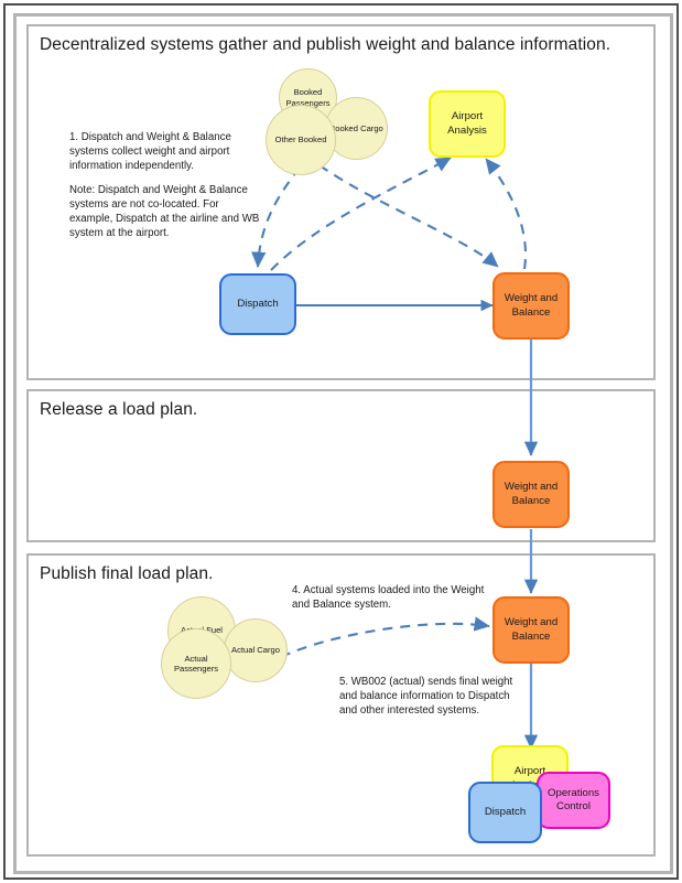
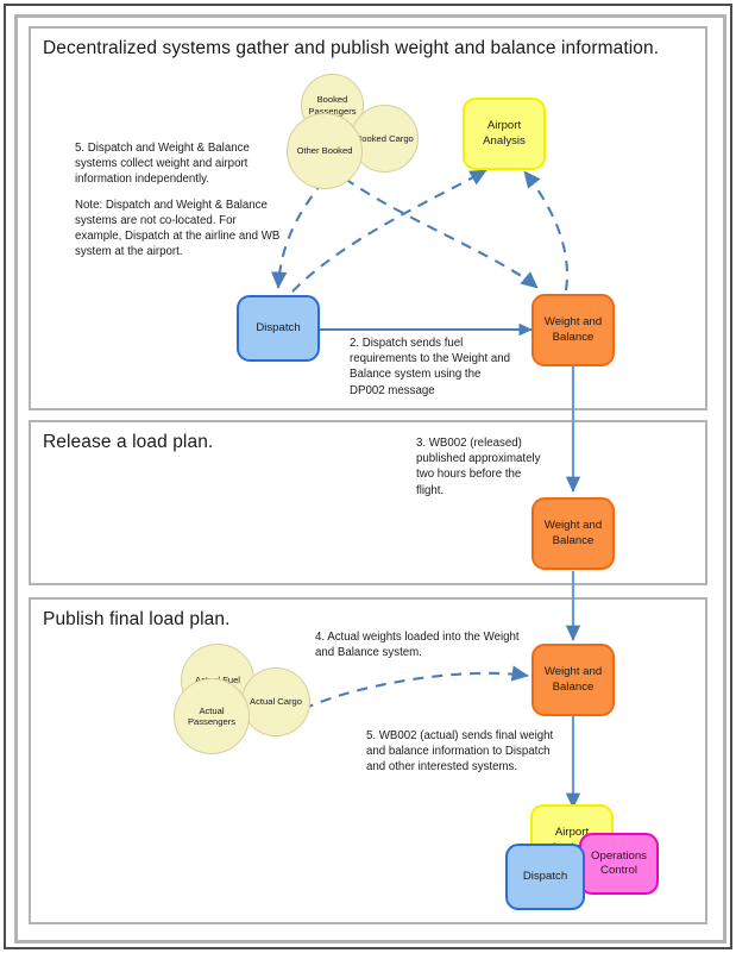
  Decentralized systems gather and publish weight and balance information.
  Release a load plan.
  Publish final load plan.
- 1. Dispatch and Weight & Balance systems collect weight and airport information independently.
+ 5. Dispatch and Weight & Balance systems collect weight and airport information independently.
  Note: Dispatch and Weight & Balance systems are not co-located. For example, Dispatch at the airline and WB system at the airport.
  Booked Passengers
  ooked Cargo
  Other Booked
  Airport Analysis
  Dispatch
  Weight and Balance
+ 2. Dispatch sends fuel requirements to the Weight and Balance system using the DP002 message
+ 3. WB002 (released) published approximately two hours before the flight.
  Weight and Balance
  Actual Cargo
  Actual Passengers
- 4. Actual systems loaded into the Weight and Balance system.
+ 4. Actual weights loaded into the Weight and Balance system.
  Weight and Balance
  5. WB002 (actual) sends final weight and balance information to Dispatch and other interested systems.
  Operations Control
  Dispatch
